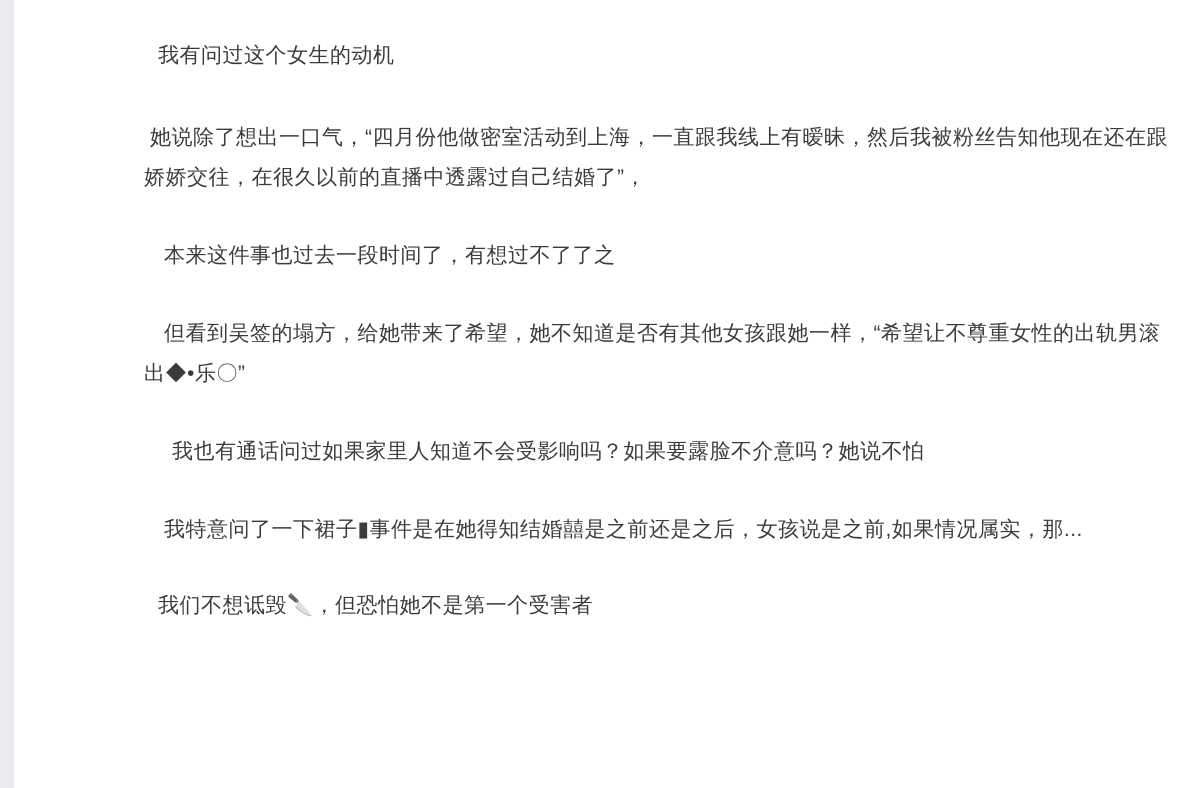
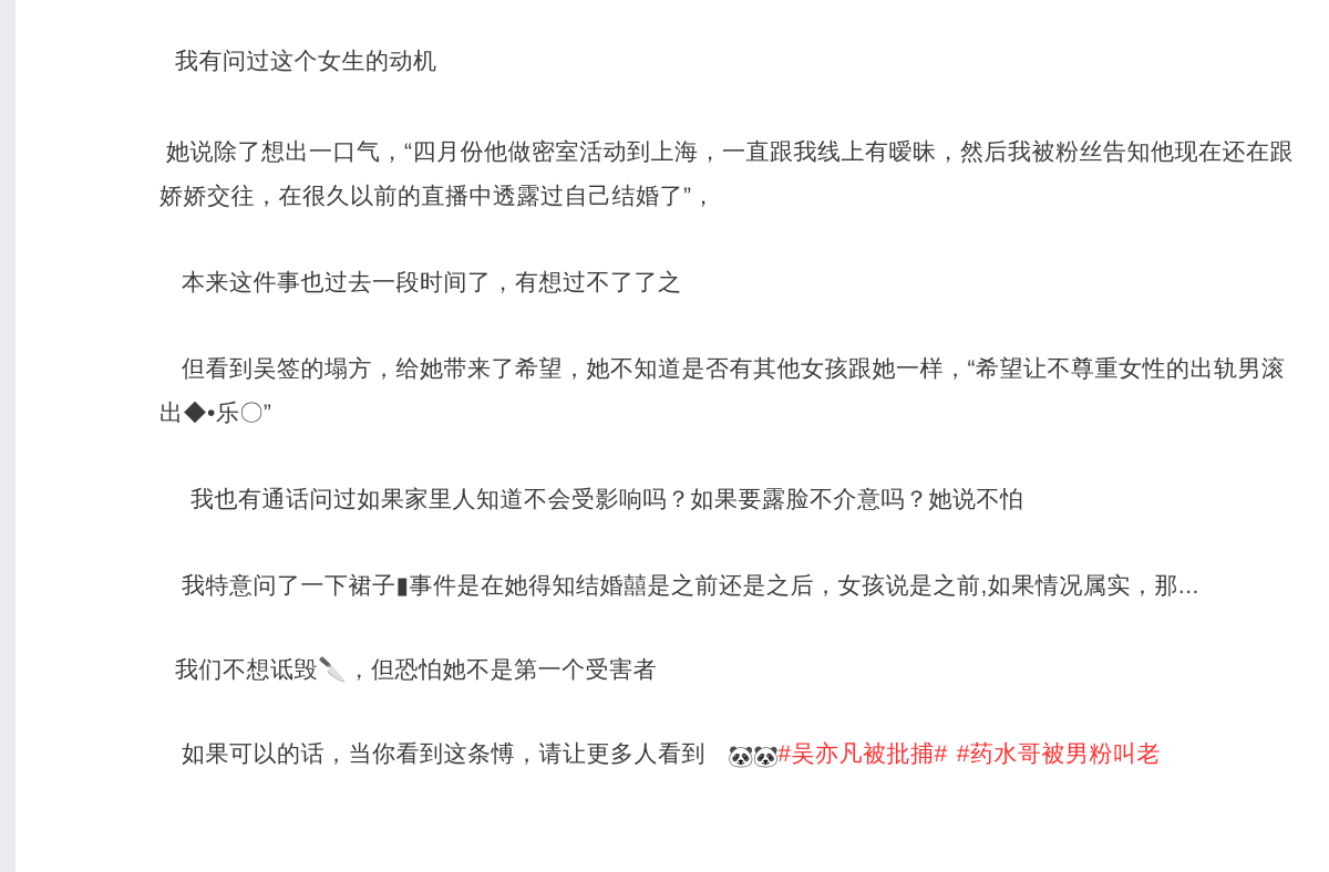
  我有问过这个女生的动机
  她说除了想出一口气，“四月份他做密室活动到上海，一直跟我线上有暧昧，然后我被粉丝告知他现在还在跟娇娇交往，在很久以前的直播中透露过自己结婚了”，
  本来这件事也过去一段时间了，有想过不了了之
  但看到吴签的塌方，给她带来了希望，她不知道是否有其他女孩跟她一样，“希望让不尊重女性的出轨男滚出◆•乐〇”
  我也有通话问过如果家里人知道不会受影响吗？如果要露脸不介意吗？她说不怕
  我特意问了一下裙子▮事件是在她得知结婚囍是之前还是之后，女孩说是之前,如果情况属实，那...
  我们不想诋毁🔪，但恐怕她不是第一个受害者
+ 如果可以的话，当你看到这条愽，请让更多人看到 🐼🐼#吴亦凡被批捕# #药水哥被男粉叫老
